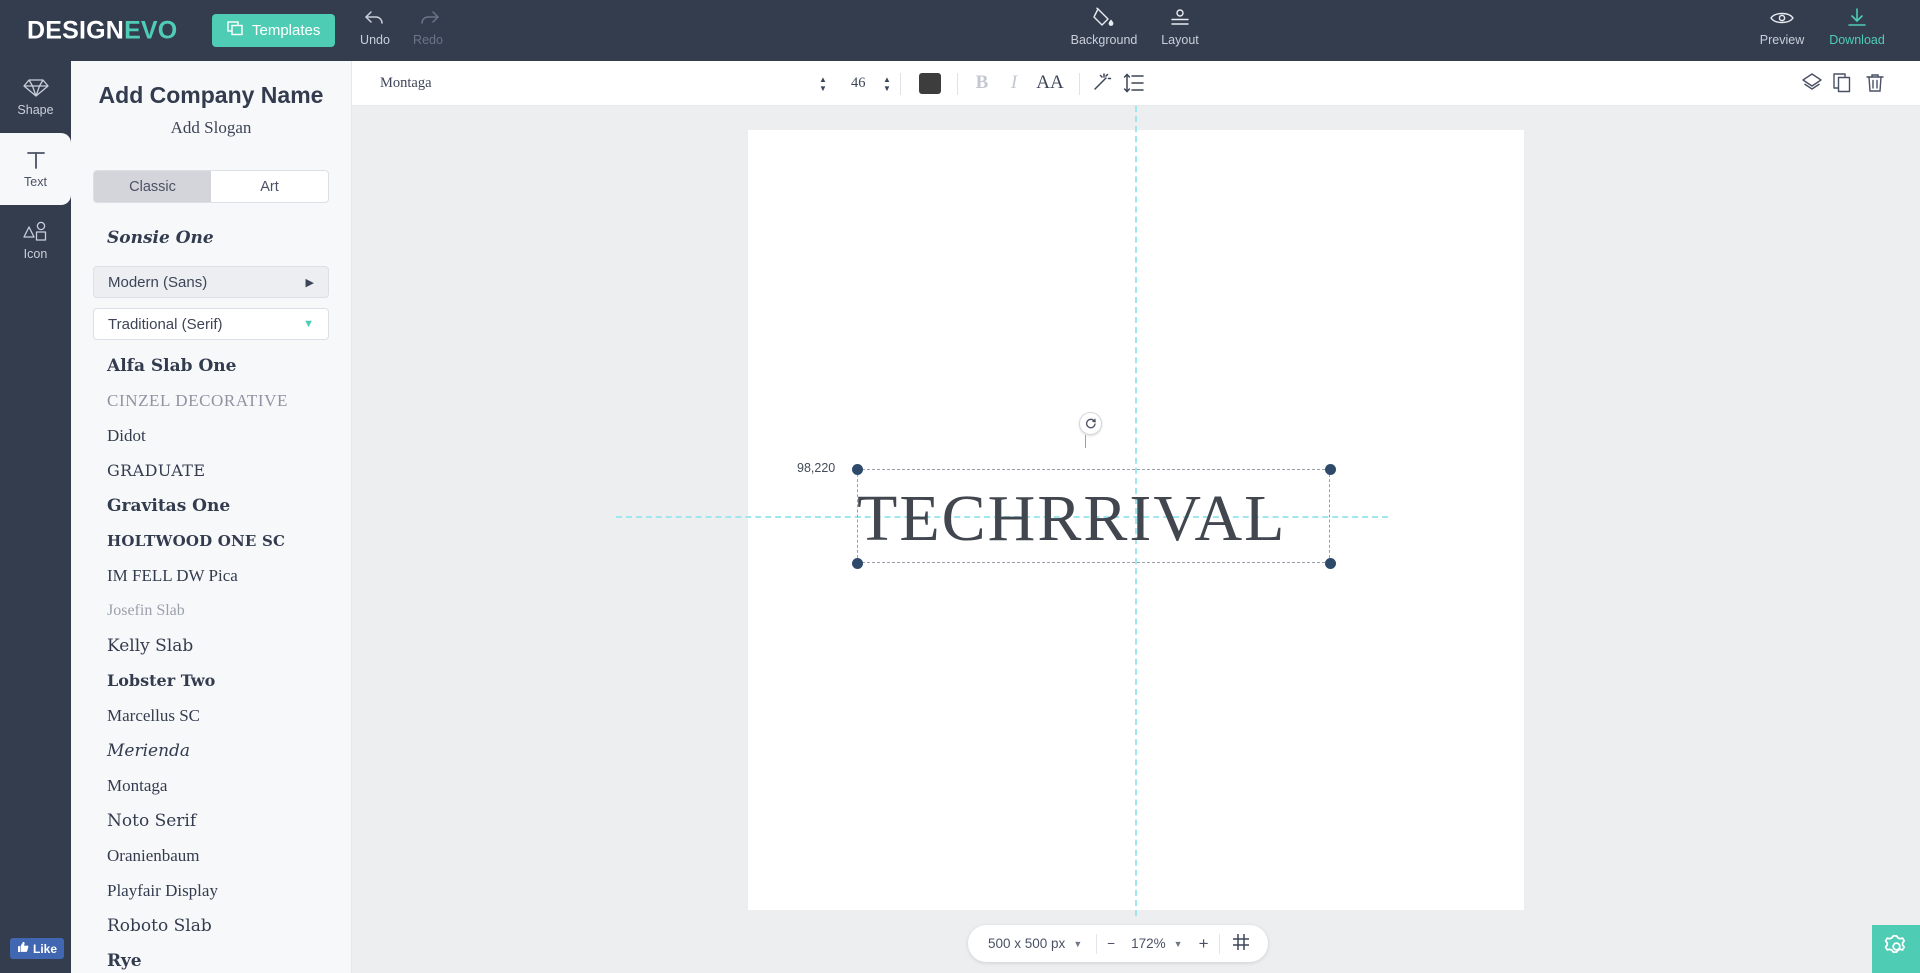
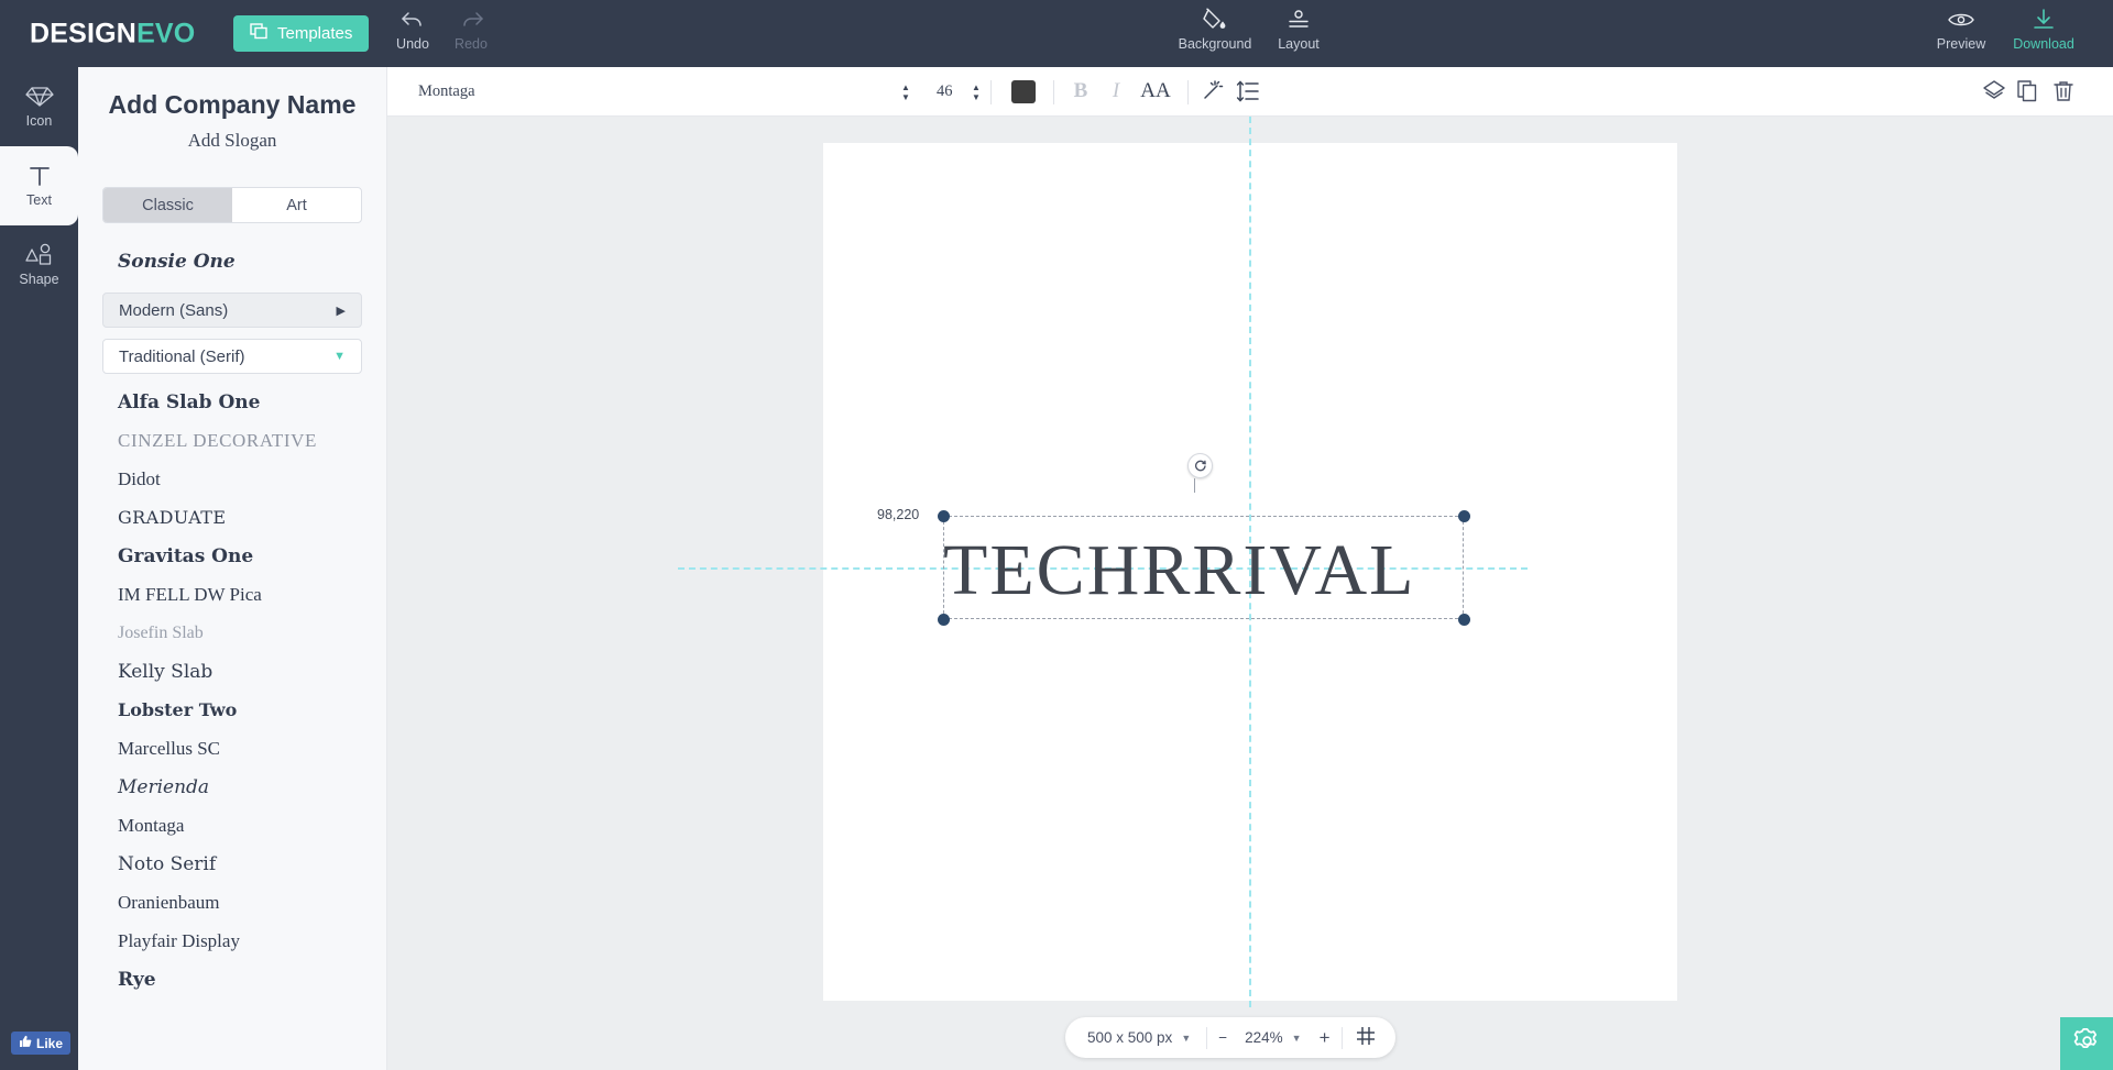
  DESIGNEVO
  Templates
  Undo
  Redo
  Background
  Layout
  Preview
  Download
- Shape
+ Icon
  Text
- Icon
+ Shape
  Add Company Name
  Add Slogan
  Classic
  Art
  Sonsie One
  Modern (Sans)
  ▶
  Traditional (Serif)
  ▼
  Alfa Slab One
  CINZEL DECORATIVE
  Didot
  GRADUATE
  Gravitas One
- HOLTWOOD ONE SC
  IM FELL DW Pica
  Josefin Slab
  Kelly Slab
  Lobster Two
  Marcellus SC
  Merienda
  Montaga
  Noto Serif
  Oranienbaum
  Playfair Display
- Roboto Slab
  Rye
  Montaga
  ▲
  ▼
  46
  ▲
  ▼
  B
  I
  AA
  TECHRRIVAL
  98,220
  500 x 500 px
  ▼
  −
- 172%
+ 224%
  ▼
  +
  Like
